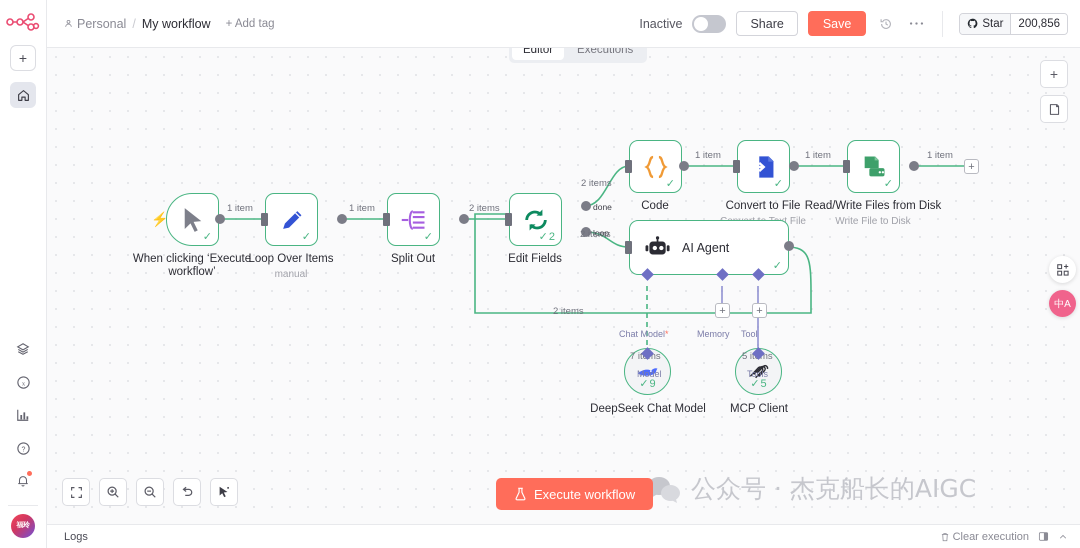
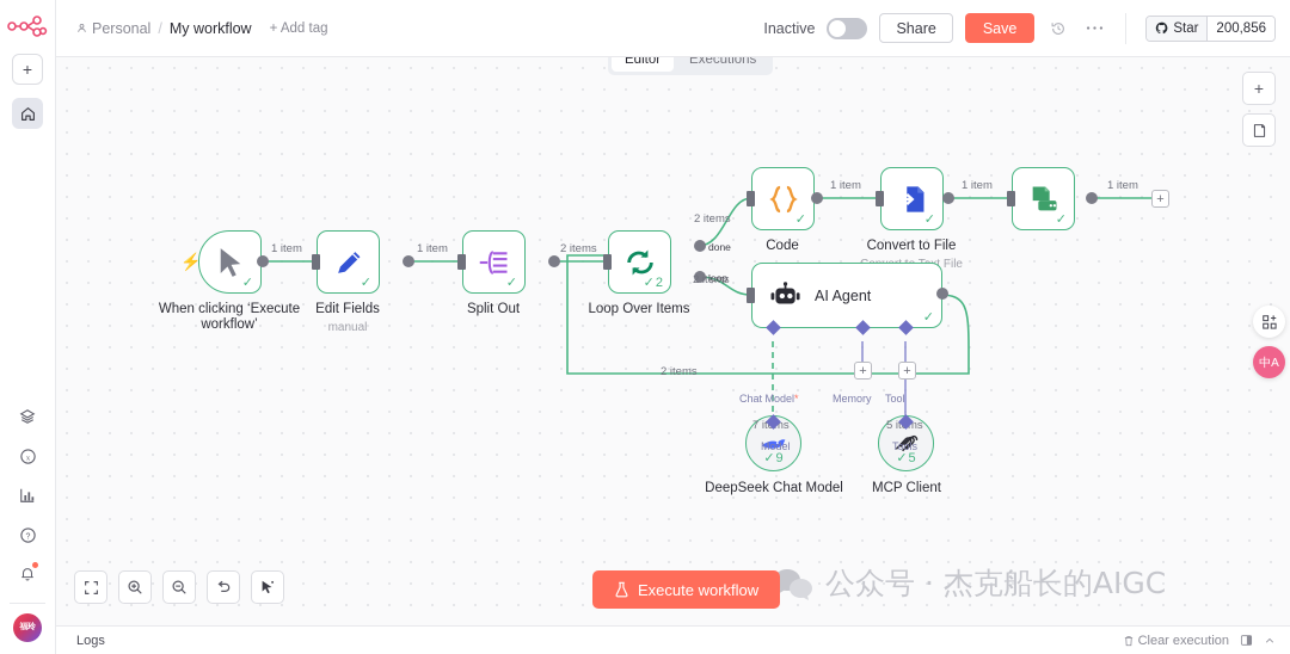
  +
  Personal
  /
  My workflow
  + Add tag
  Inactive
  Share
  Save
  Star
  200,856
  Editor
  Executions
  +
  中A
  ✓
  ⚡
  When clicking ‘Execute workflow’
  1 item
  ✓
- Loop Over Items
+ Edit Fields
  manual
  1 item
  ✓
  Split Out
  2 items
  ✓
  2
- Edit Fields
+ Loop Over Items
  done
  loop
  2 items
  2 items
  ✓
  Code
  1 item
  ✓
  Convert to File
  1 item
  ✓
- Read/Write Files from Disk
- Write File to Disk
  1 item
  +
  AI Agent
  ✓
  2 items
  Chat Model*
  7 itms
  Model
  Memory
  +
  Tool
  5 itms
  +
  Tools
  ✓
  9
  DeepSeek Chat Model
  ✓
  5
  MCP Client
  Execute workflow
  公众号 · 杰克船长的AIGC
  Logs
  Clear execution
